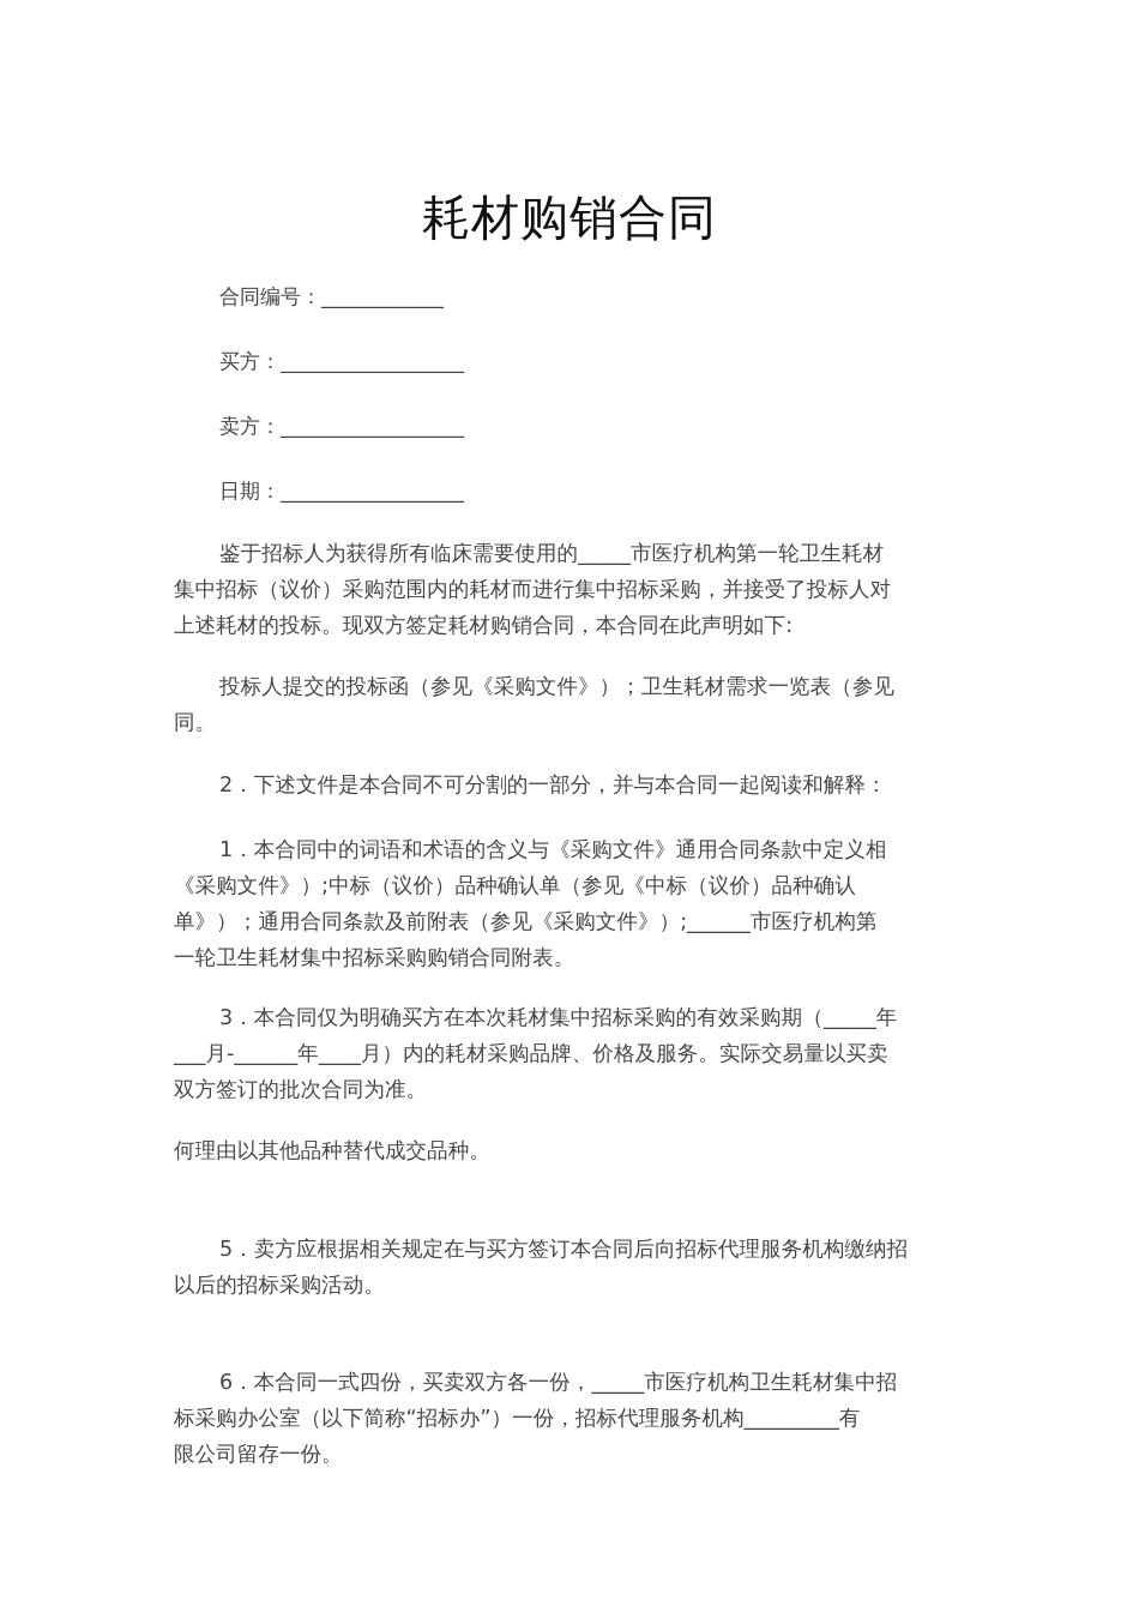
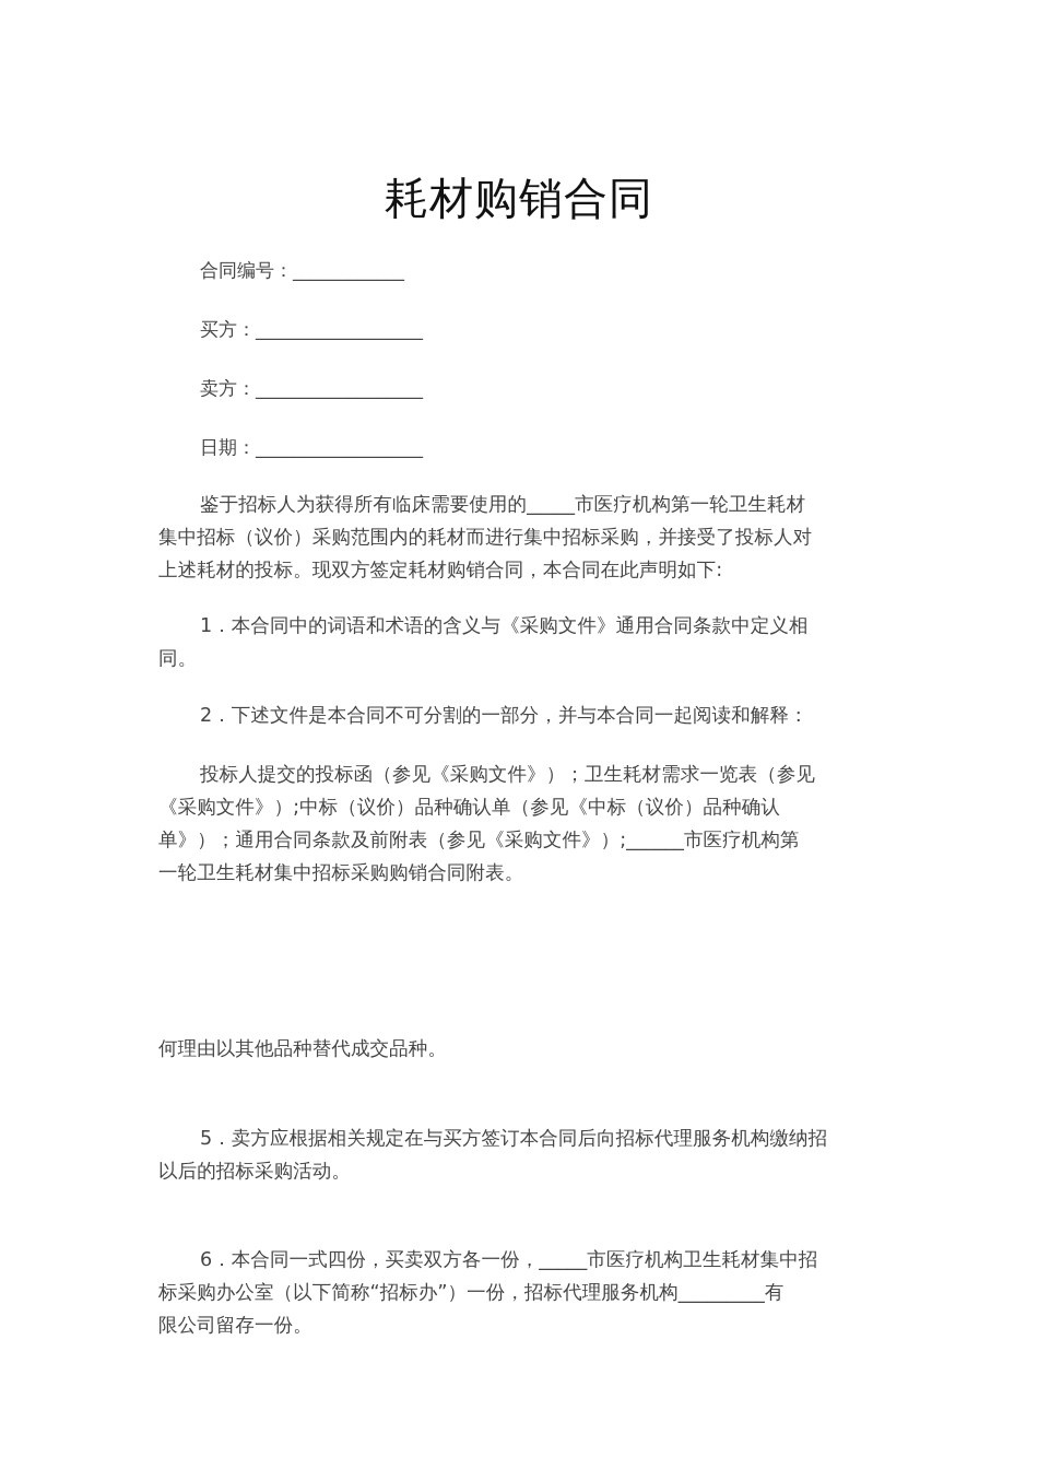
  耗材购销合同
  合同编号：____________
  买方：__________________
  卖方：__________________
  日期：__________________
  鉴于招标人为获得所有临床需要使用的_____市医疗机构第一轮卫生耗材
  集中招标（议价）采购范围内的耗材而进行集中招标采购，并接受了投标人对
  上述耗材的投标。现双方签定耗材购销合同，本合同在此声明如下:
- 投标人提交的投标函（参见《采购文件》）；卫生耗材需求一览表（参见
+ 1．本合同中的词语和术语的含义与《采购文件》通用合同条款中定义相
  同。
  2．下述文件是本合同不可分割的一部分，并与本合同一起阅读和解释：
- 1．本合同中的词语和术语的含义与《采购文件》通用合同条款中定义相
+ 投标人提交的投标函（参见《采购文件》）；卫生耗材需求一览表（参见
  《采购文件》）;中标（议价）品种确认单（参见《中标（议价）品种确认
  单》）；通用合同条款及前附表（参见《采购文件》）;______市医疗机构第
  一轮卫生耗材集中招标采购购销合同附表。
- 3．本合同仅为明确买方在本次耗材集中招标采购的有效采购期（_____年
- ___月-______年____月）内的耗材采购品牌、价格及服务。实际交易量以买卖
- 双方签订的批次合同为准。
  何理由以其他品种替代成交品种。
  5．卖方应根据相关规定在与买方签订本合同后向招标代理服务机构缴纳招
  以后的招标采购活动。
  6．本合同一式四份，买卖双方各一份，_____市医疗机构卫生耗材集中招
  标采购办公室（以下简称“招标办”）一份，招标代理服务机构_________有
  限公司留存一份。
